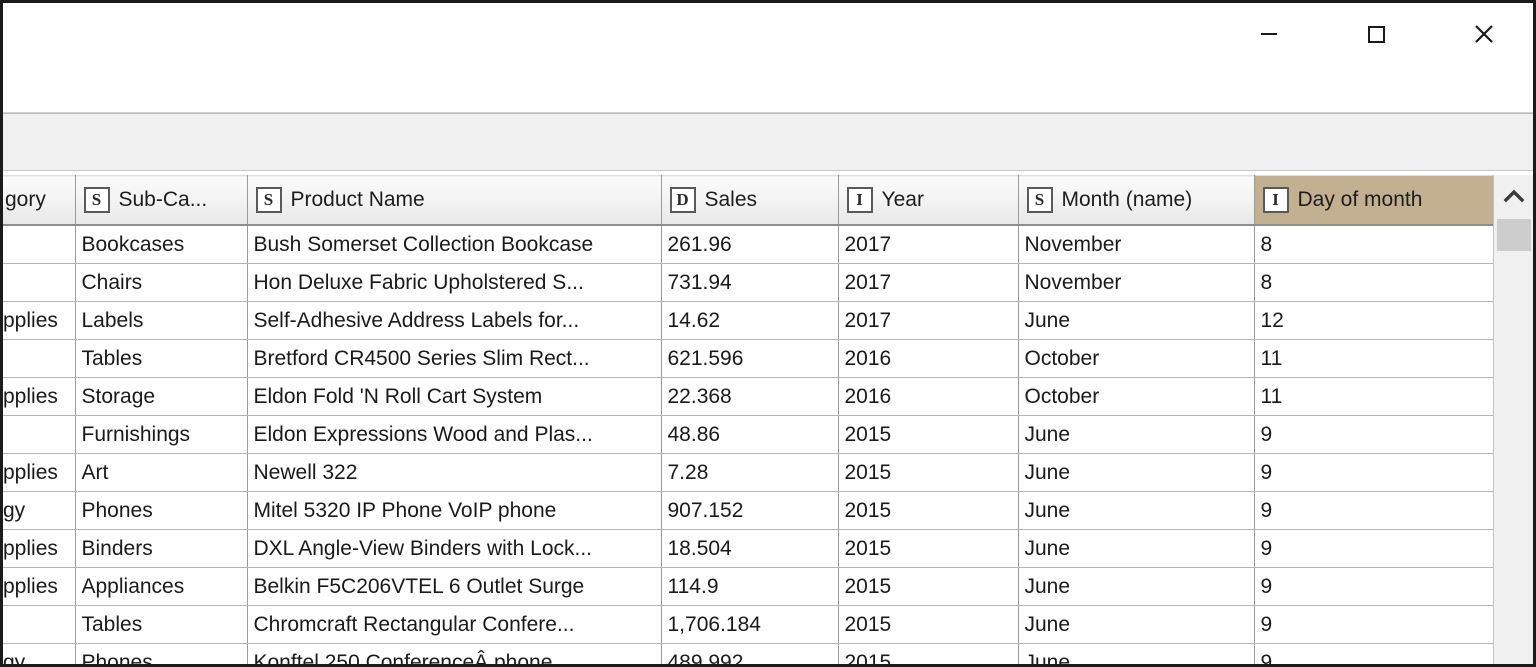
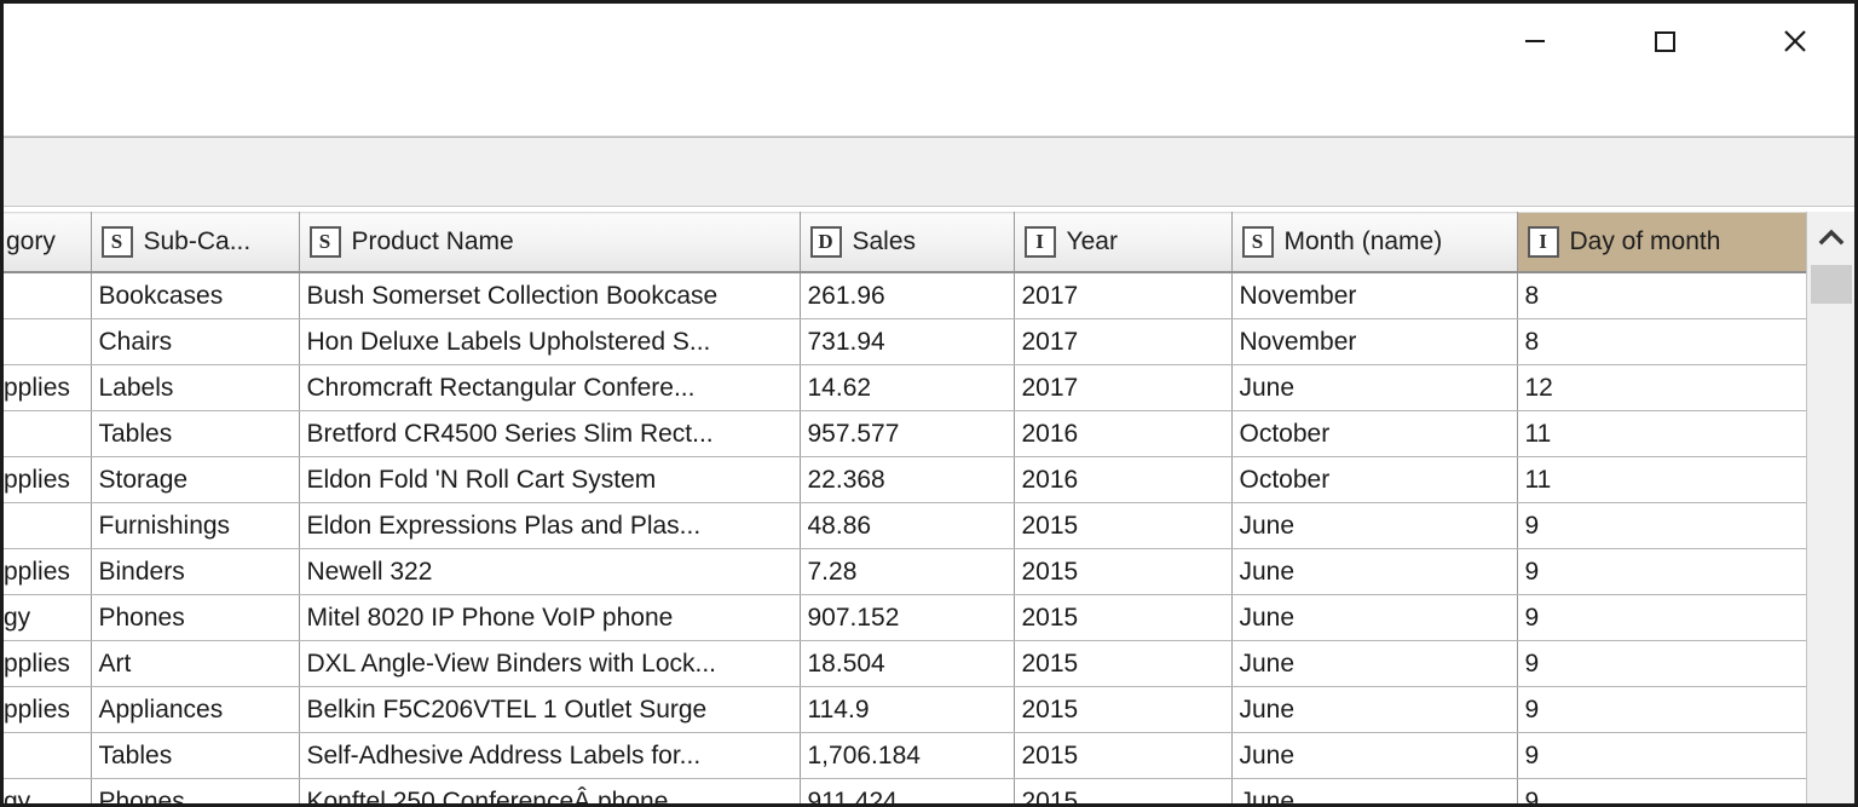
  gory	S Sub-Ca...	S Product Name	D Sales	I Year	S Month (name)	I Day of month
  	Bookcases	Bush Somerset Collection Bookcase	261.96	2017	November	8
- 	Chairs	Hon Deluxe Fabric Upholstered S...	731.94	2017	November	8
+ 	Chairs	Hon Deluxe Labels Upholstered S...	731.94	2017	November	8
- pplies	Labels	Self-Adhesive Address Labels for...	14.62	2017	June	12
+ pplies	Labels	Chromcraft Rectangular Confere...	14.62	2017	June	12
- 	Tables	Bretford CR4500 Series Slim Rect...	621.596	2016	October	11
+ 	Tables	Bretford CR4500 Series Slim Rect...	957.577	2016	October	11
  pplies	Storage	Eldon Fold 'N Roll Cart System	22.368	2016	October	11
- 	Furnishings	Eldon Expressions Wood and Plas...	48.86	2015	June	9
+ 	Furnishings	Eldon Expressions Plas and Plas...	48.86	2015	June	9
- pplies	Art	Newell 322	7.28	2015	June	9
+ pplies	Binders	Newell 322	7.28	2015	June	9
- gy	Phones	Mitel 5320 IP Phone VoIP phone	907.152	2015	June	9
+ gy	Phones	Mitel 8020 IP Phone VoIP phone	907.152	2015	June	9
- pplies	Binders	DXL Angle-View Binders with Lock...	18.504	2015	June	9
+ pplies	Art	DXL Angle-View Binders with Lock...	18.504	2015	June	9
- pplies	Appliances	Belkin F5C206VTEL 6 Outlet Surge	114.9	2015	June	9
+ pplies	Appliances	Belkin F5C206VTEL 1 Outlet Surge	114.9	2015	June	9
- 	Tables	Chromcraft Rectangular Confere...	1,706.184	2015	June	9
+ 	Tables	Self-Adhesive Address Labels for...	1,706.184	2015	June	9
- gy	Phones	Konftel 250 ConferenceÂ phone	489.992	2015	June	9
+ gy	Phones	Konftel 250 ConferenceÂ phone	911.424	2015	June	9
